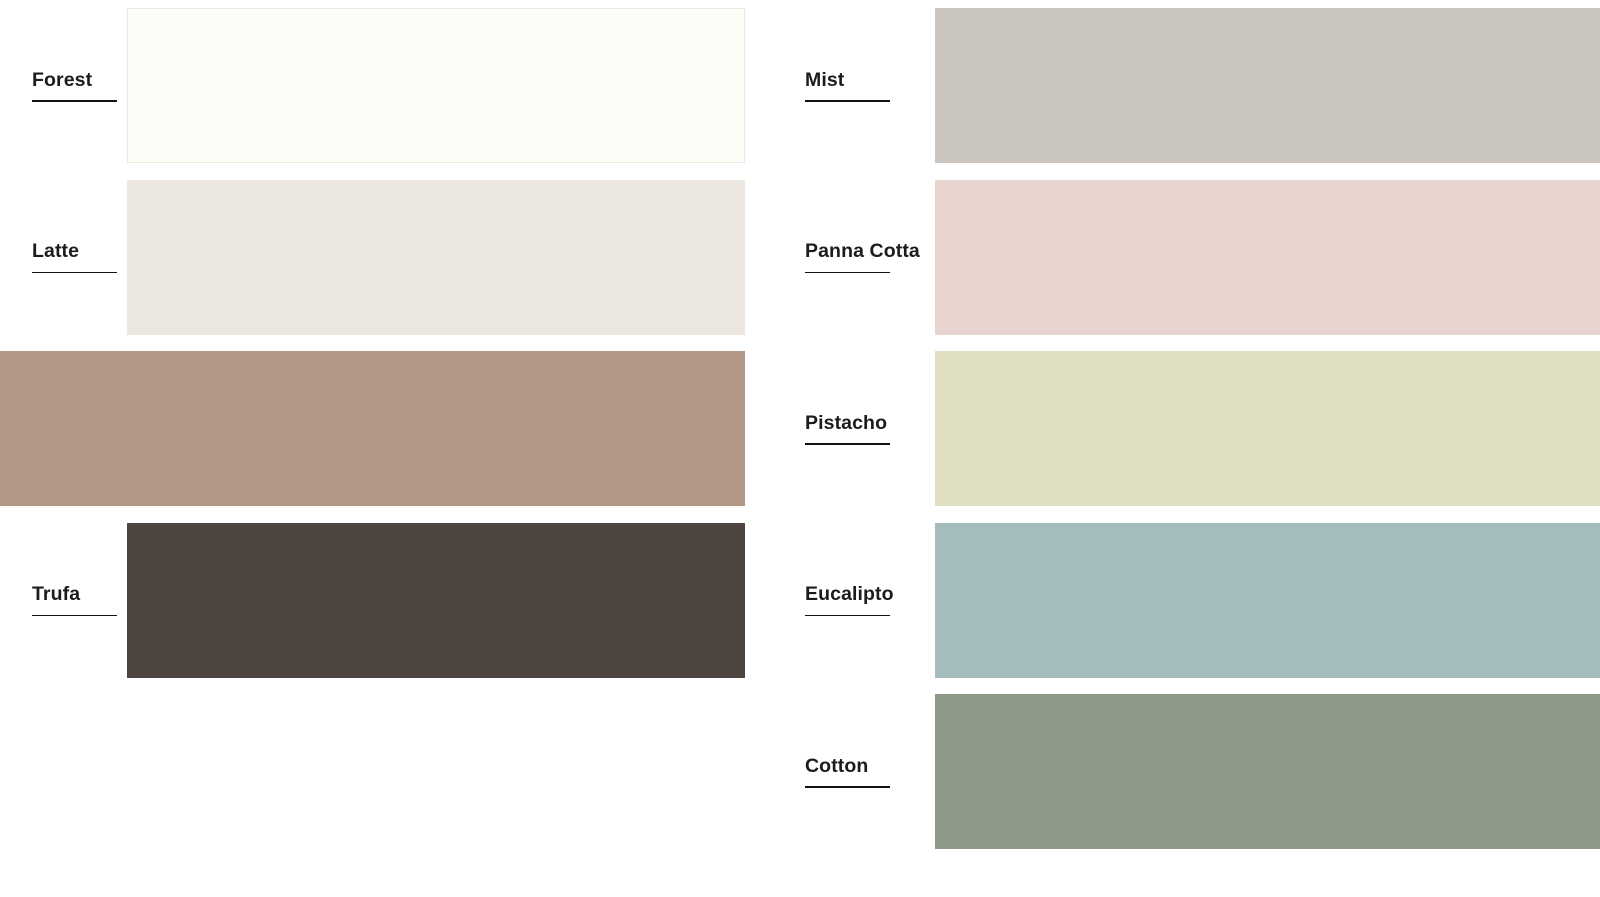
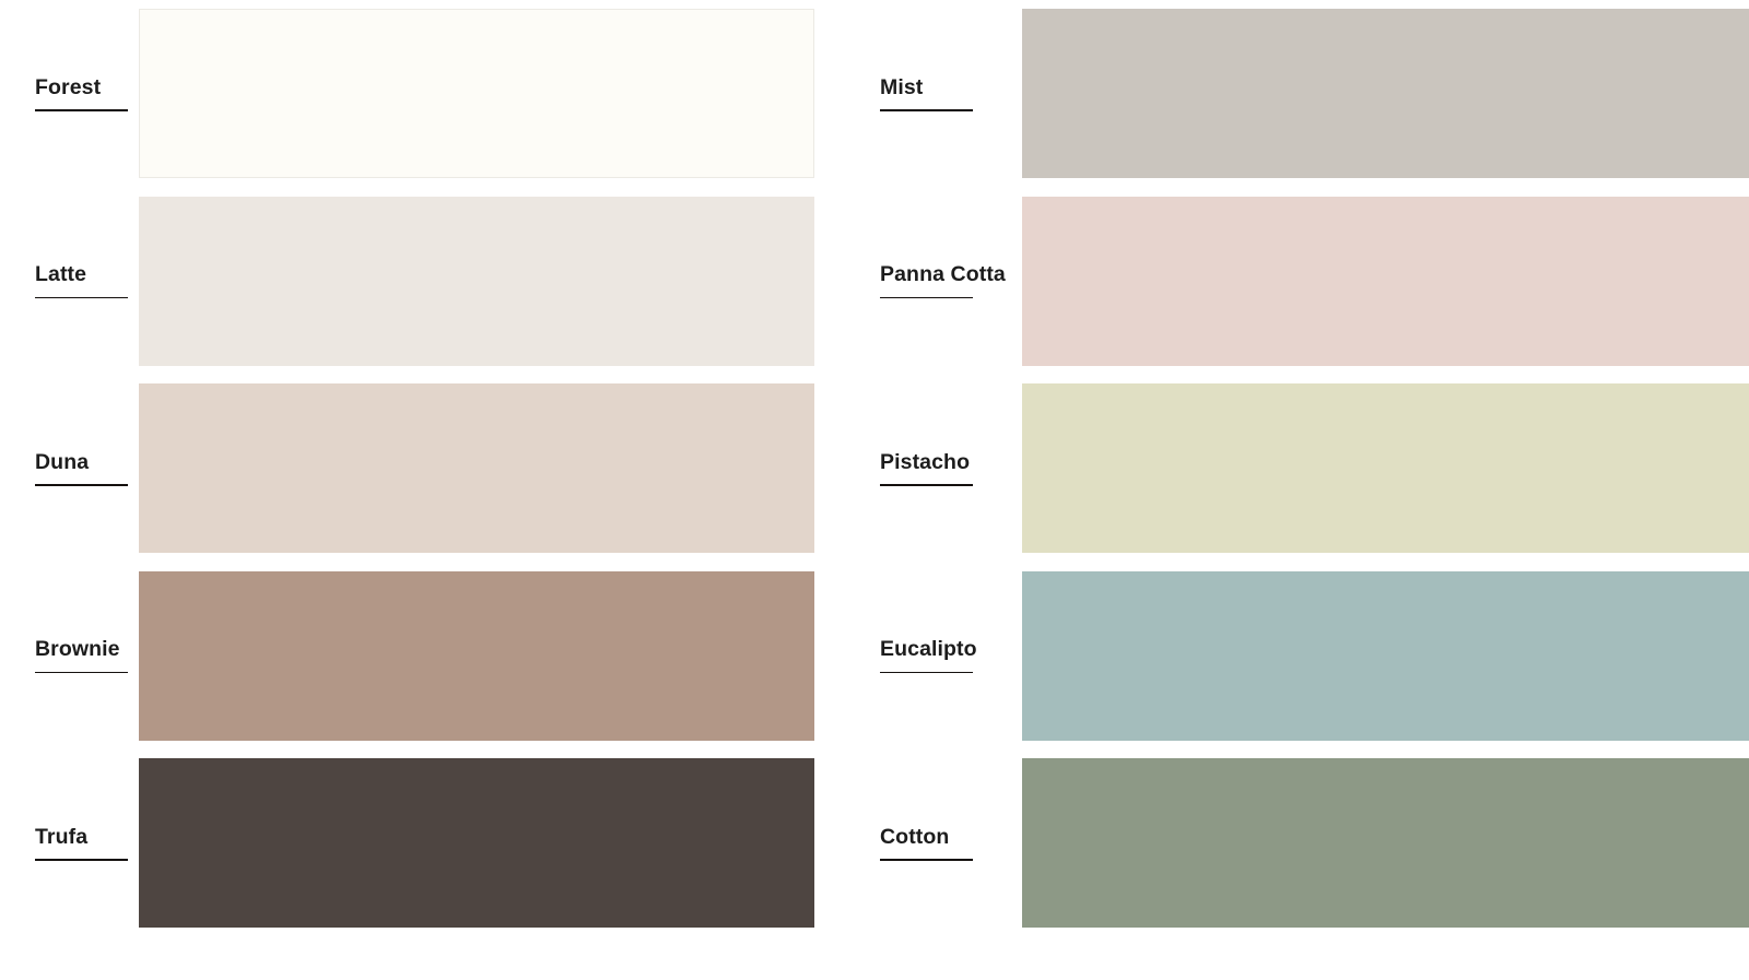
  Forest
  Latte
+ Duna
+ Brownie
  Trufa
  Mist
  Panna Cotta
  Pistacho
  Eucalipto
  Cotton
